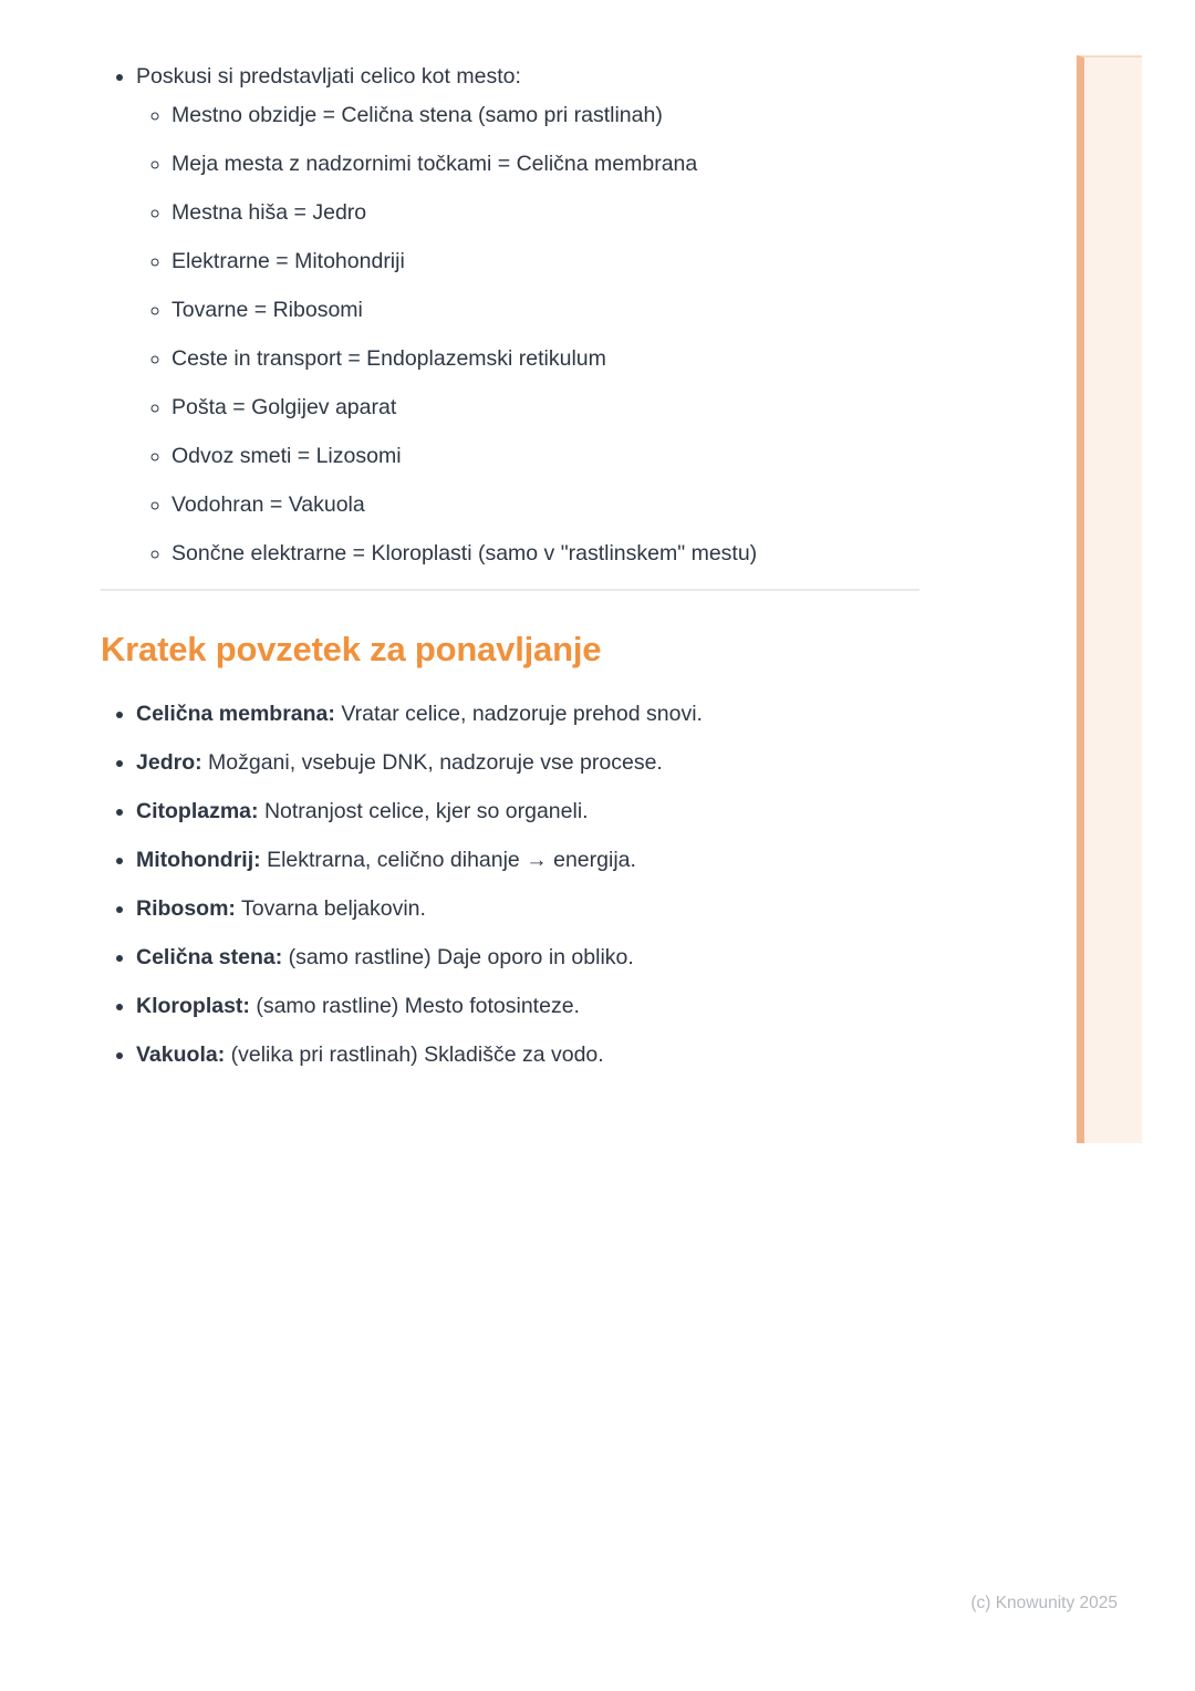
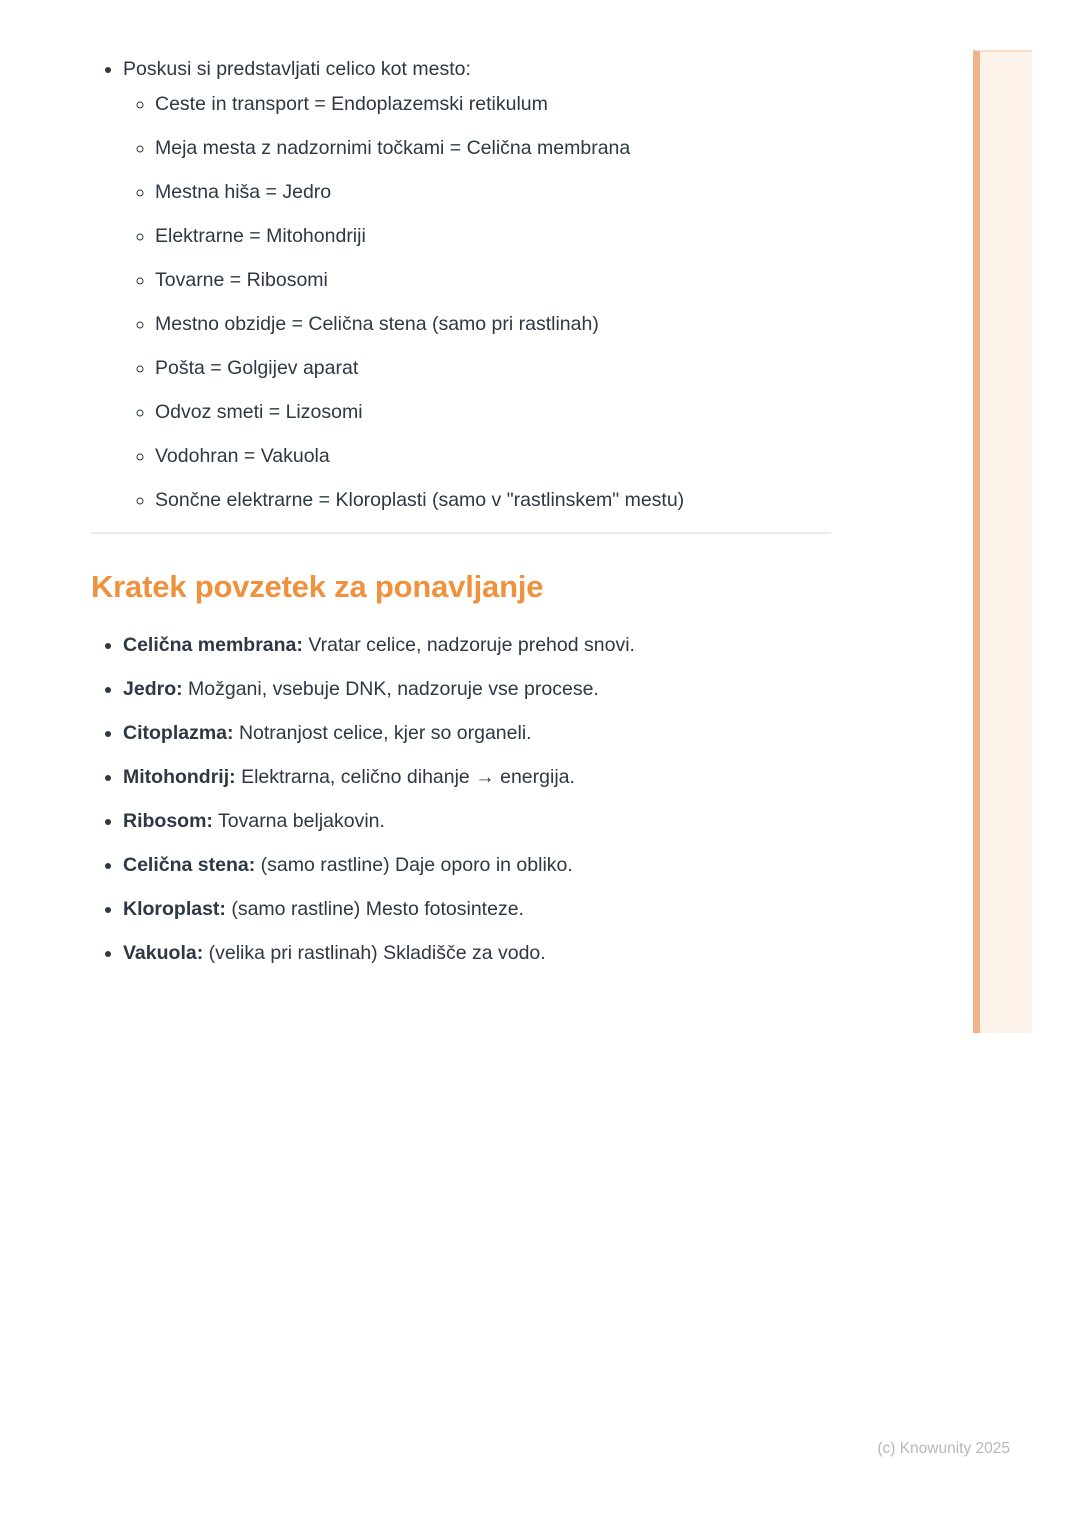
  Poskusi si predstavljati celico kot mesto:
- Mestno obzidje = Celična stena (samo pri rastlinah)
+ Ceste in transport = Endoplazemski retikulum
  Meja mesta z nadzornimi točkami = Celična membrana
  Mestna hiša = Jedro
  Elektrarne = Mitohondriji
  Tovarne = Ribosomi
- Ceste in transport = Endoplazemski retikulum
+ Mestno obzidje = Celična stena (samo pri rastlinah)
  Pošta = Golgijev aparat
  Odvoz smeti = Lizosomi
  Vodohran = Vakuola
  Sončne elektrarne = Kloroplasti (samo v "rastlinskem" mestu)
  Kratek povzetek za ponavljanje
  Celična membrana: Vratar celice, nadzoruje prehod snovi.
  Jedro: Možgani, vsebuje DNK, nadzoruje vse procese.
  Citoplazma: Notranjost celice, kjer so organeli.
  Mitohondrij: Elektrarna, celično dihanje → energija.
  Ribosom: Tovarna beljakovin.
  Celična stena: (samo rastline) Daje oporo in obliko.
  Kloroplast: (samo rastline) Mesto fotosinteze.
  Vakuola: (velika pri rastlinah) Skladišče za vodo.
  (c) Knowunity 2025
